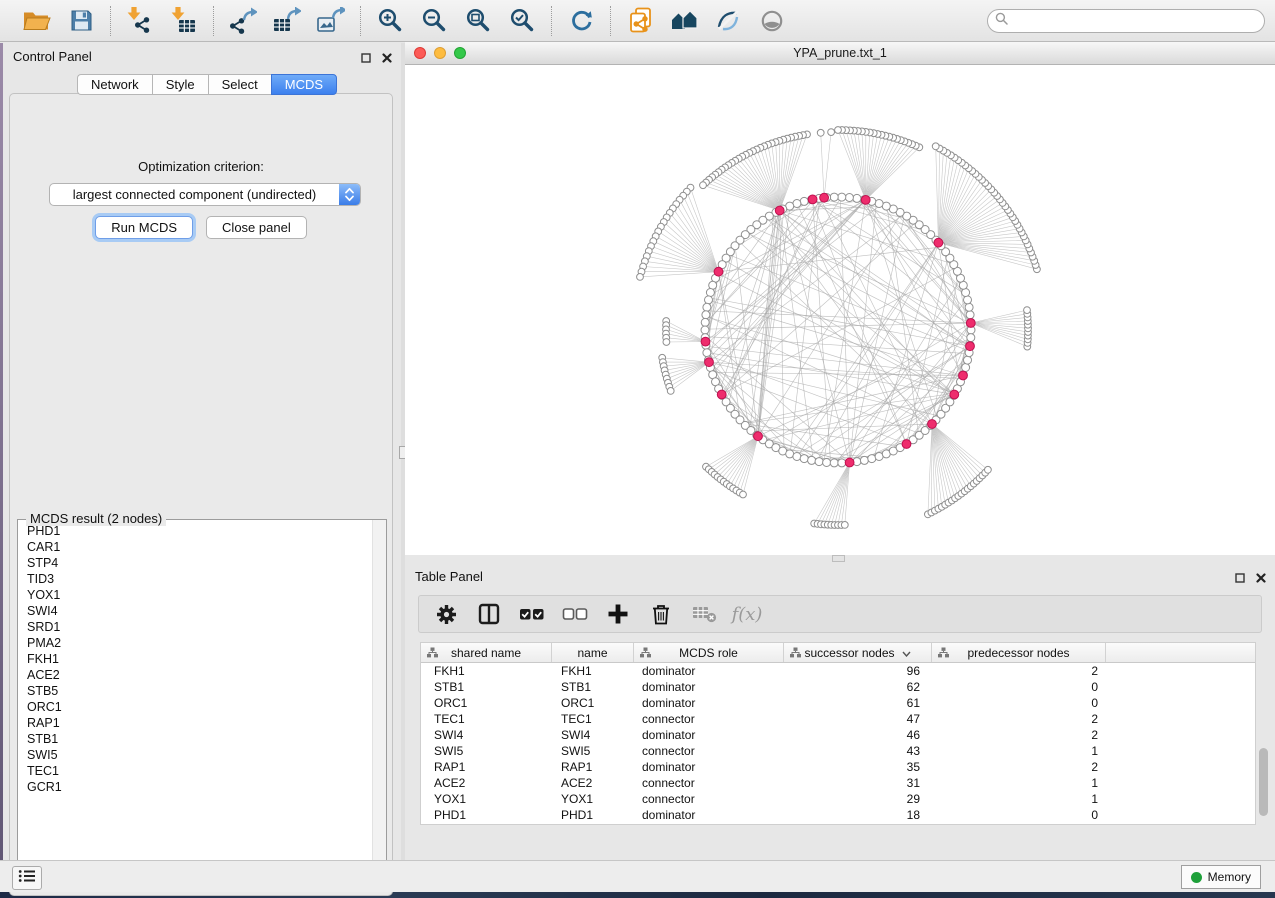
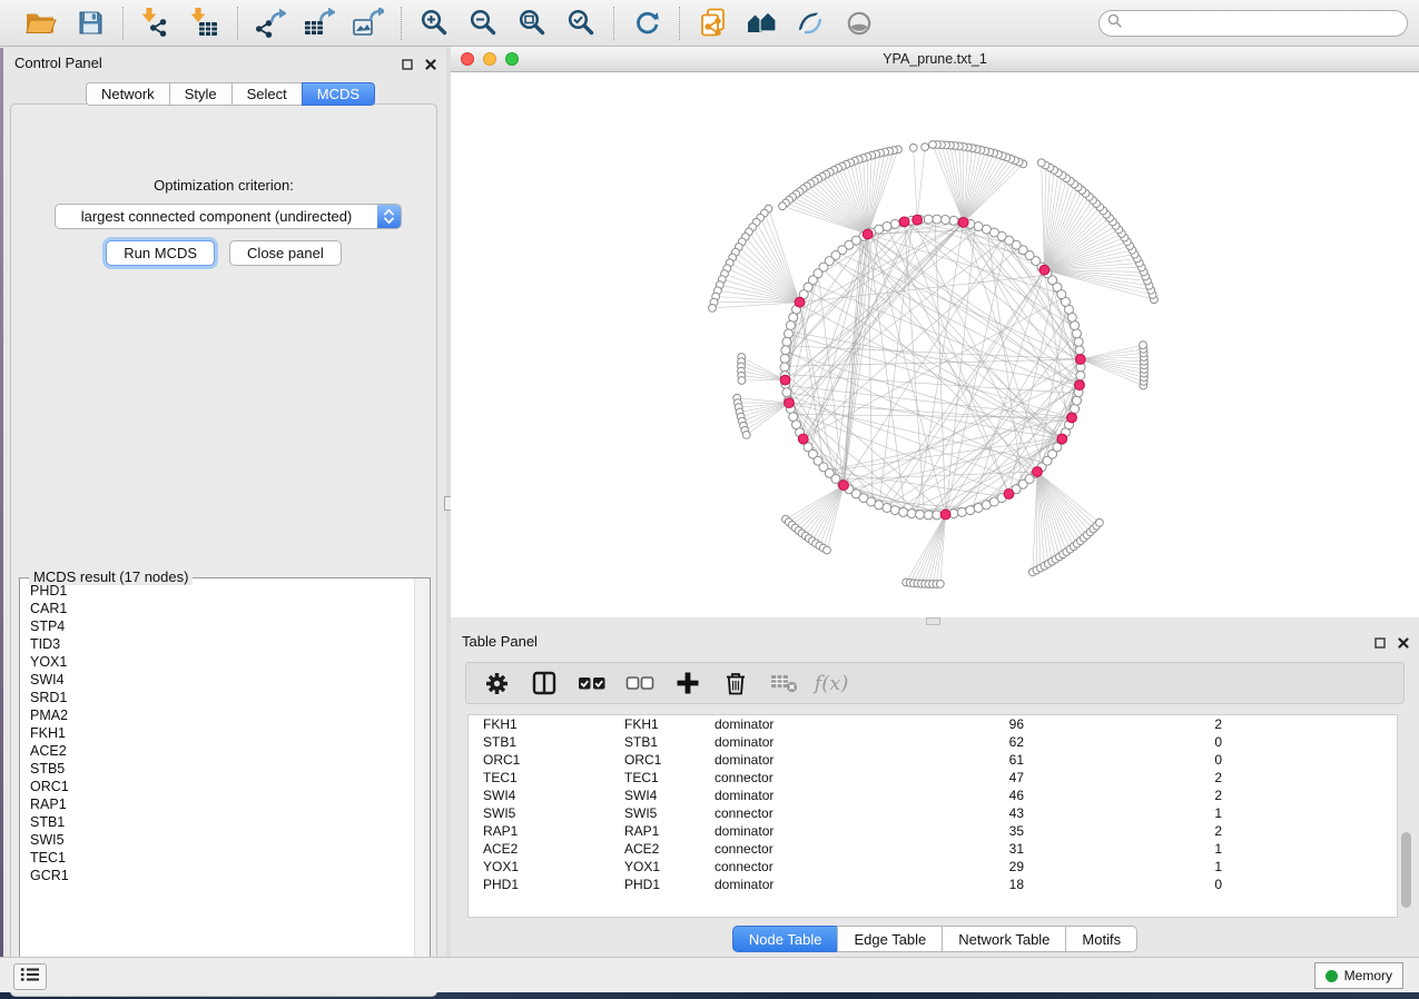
  Control Panel
  Network
  Style
  Select
  MCDS
  Optimization criterion:
  largest connected component (undirected)
  Run MCDS
  Close panel
- MCDS result (2 nodes)
+ MCDS result (17 nodes)
  PHD1
  CAR1
  STP4
  TID3
  YOX1
  SWI4
  SRD1
  PMA2
  FKH1
  ACE2
  STB5
  ORC1
  RAP1
  STB1
  SWI5
  TEC1
  GCR1
  YPA_prune.txt_1
  Table Panel
  f(x)
- shared name
- name
- MCDS role
- successor nodes
- predecessor nodes
  FKH1
  FKH1
  dominator
  96
  2
  STB1
  STB1
  dominator
  62
  0
  ORC1
  ORC1
  dominator
  61
  0
  TEC1
  TEC1
  connector
  47
  2
  SWI4
  SWI4
  dominator
  46
  2
  SWI5
  SWI5
  connector
  43
  1
  RAP1
  RAP1
  dominator
  35
  2
  ACE2
  ACE2
  connector
  31
  1
  YOX1
  YOX1
  connector
  29
  1
  PHD1
  PHD1
  dominator
  18
  0
+ Node Table
+ Edge Table
+ Network Table
+ Motifs
  Memory
